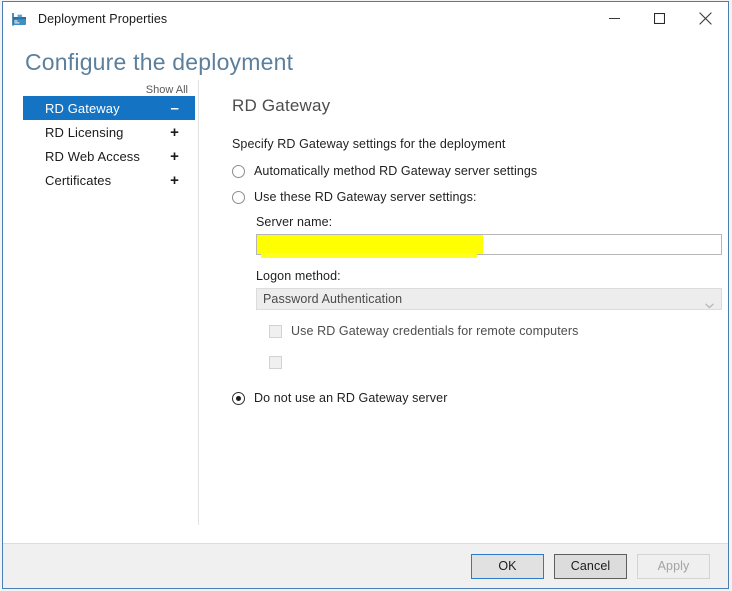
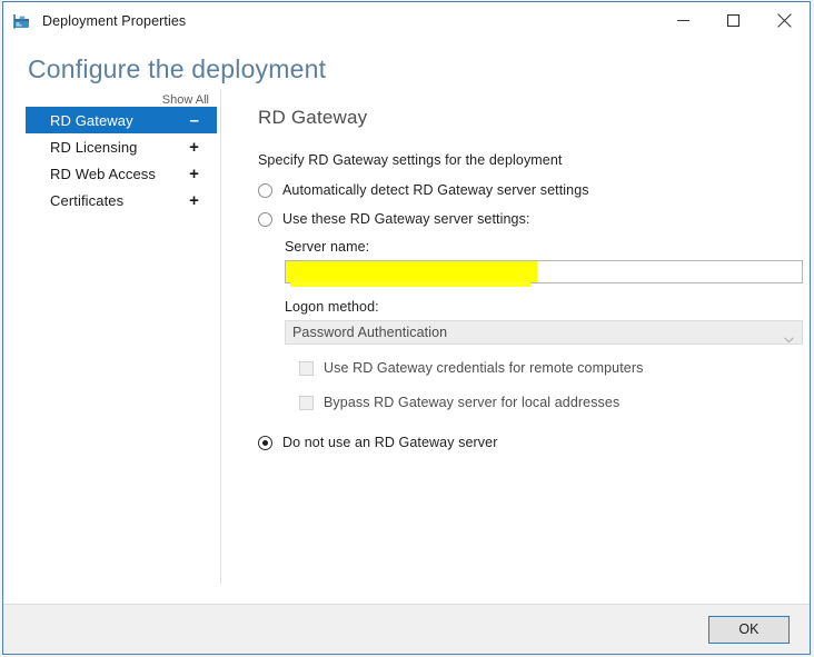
  Deployment Properties
  Configure the deployment
  Show All
  RD Gateway
  –
  RD Licensing
  +
  RD Web Access
  +
  Certificates
  +
  RD Gateway
  Specify RD Gateway settings for the deployment
- Automatically method RD Gateway server settings
+ Automatically detect RD Gateway server settings
  Use these RD Gateway server settings:
  Server name:
  Logon method:
  Password Authentication
  Use RD Gateway credentials for remote computers
+ Bypass RD Gateway server for local addresses
  Do not use an RD Gateway server
  OK
- Cancel
- Apply
